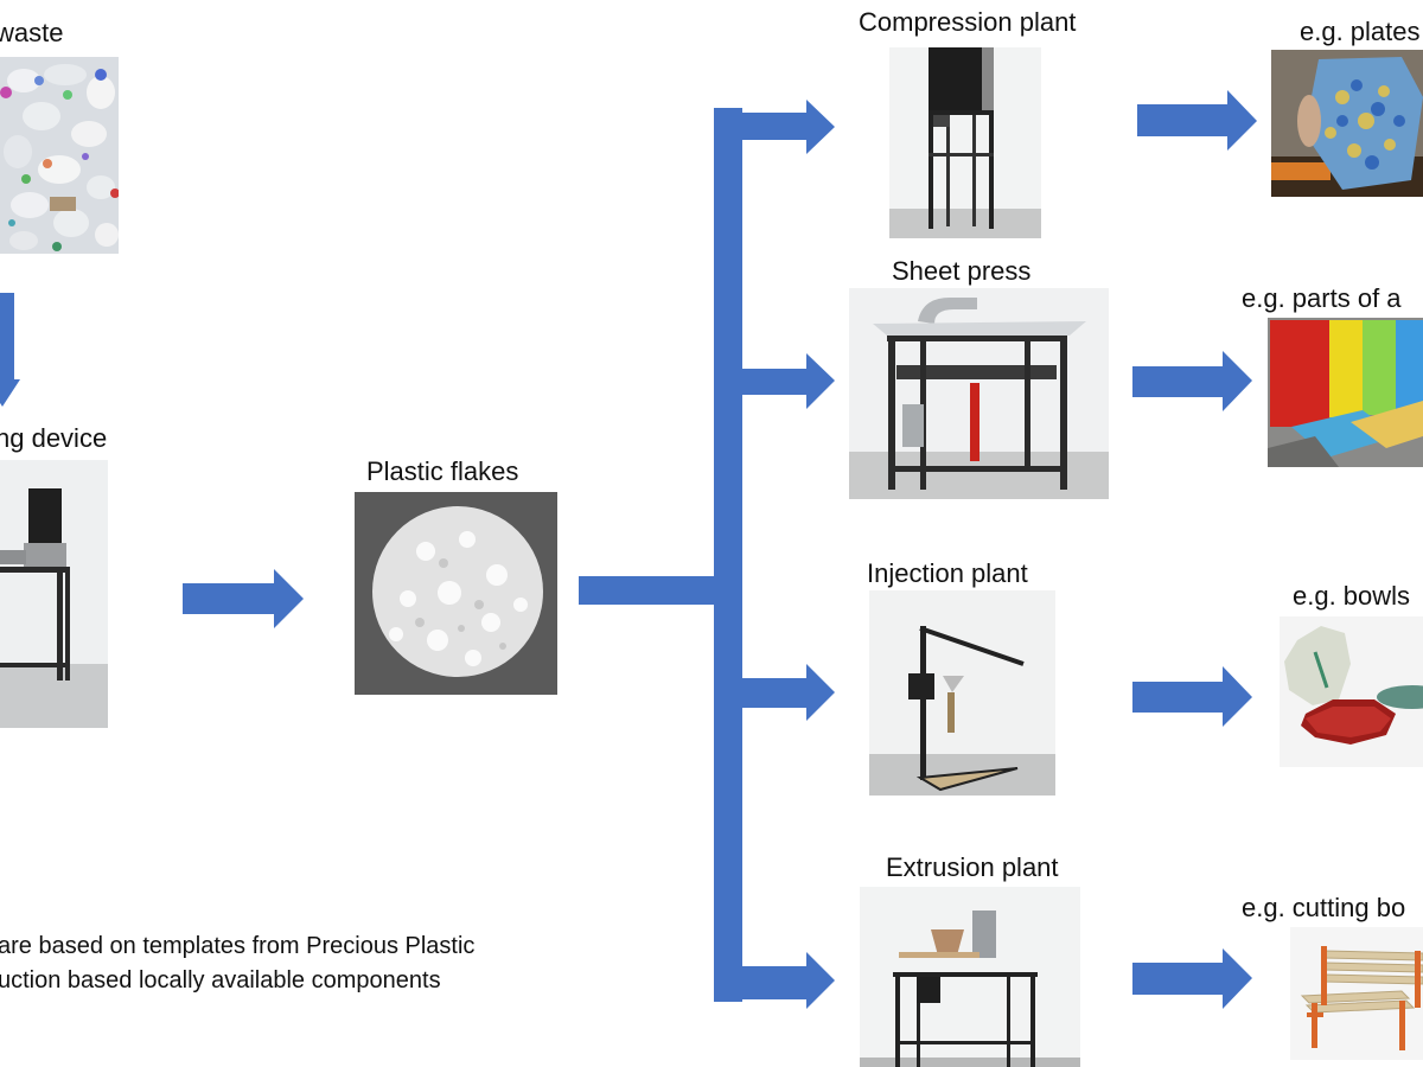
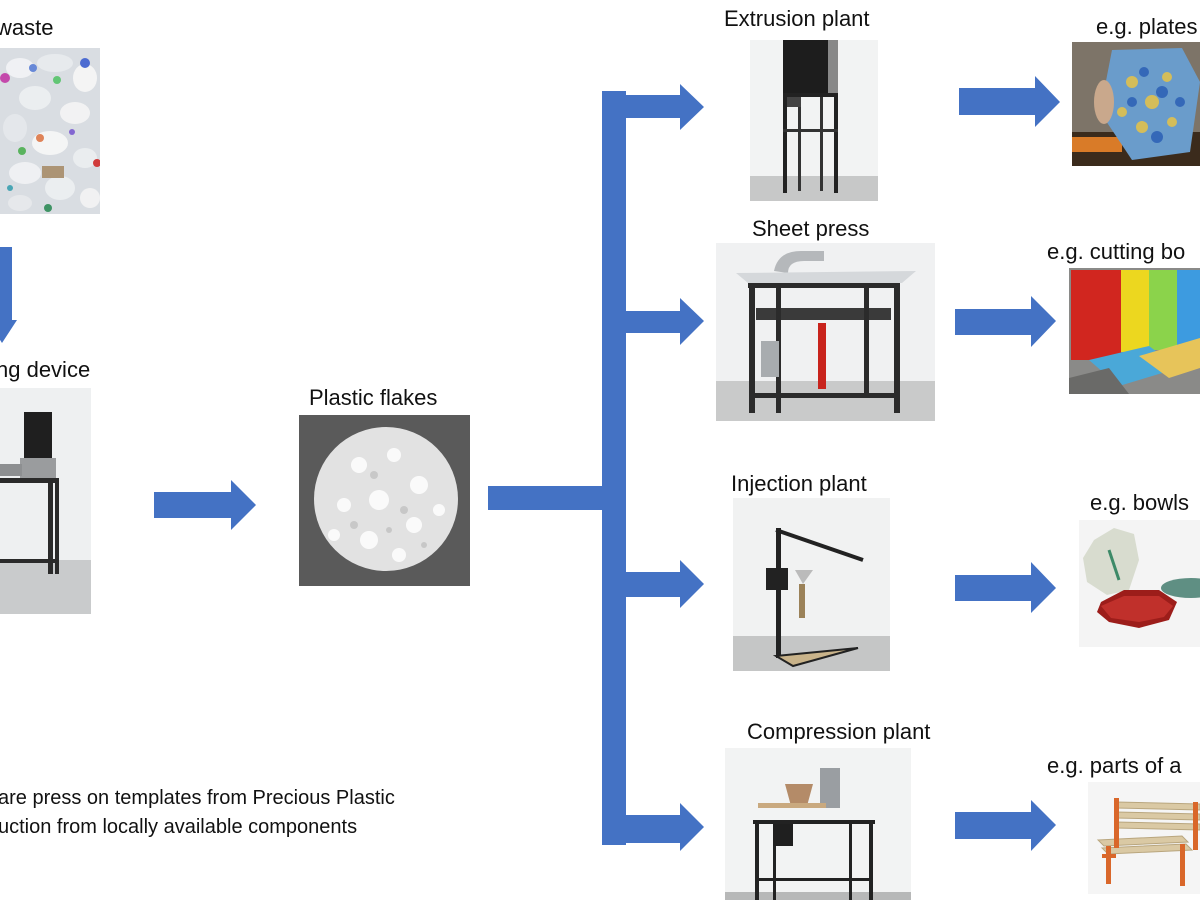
  waste
  ng device
  Plastic flakes
- Compression plant
+ Extrusion plant
  Sheet press
  Injection plant
- Extrusion plant
+ Compression plant
  e.g. plates
- e.g. parts of a
+ e.g. cutting bo
  e.g. bowls
- e.g. cutting bo
+ e.g. parts of a
- are based on templates from Precious Plastic
+ are press on templates from Precious Plastic
- uction based locally available components
+ uction from locally available components
